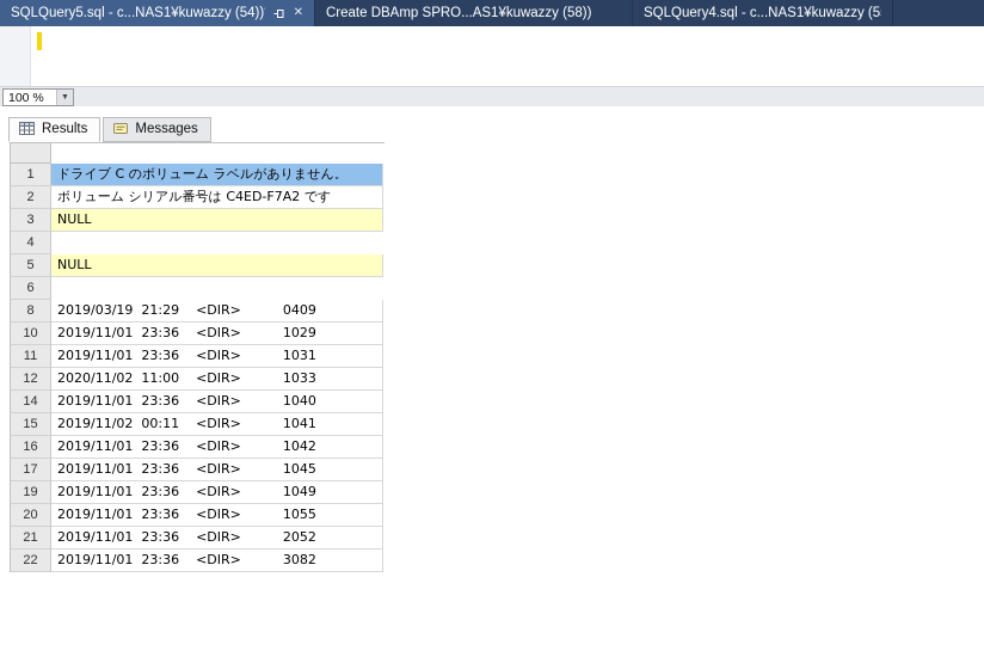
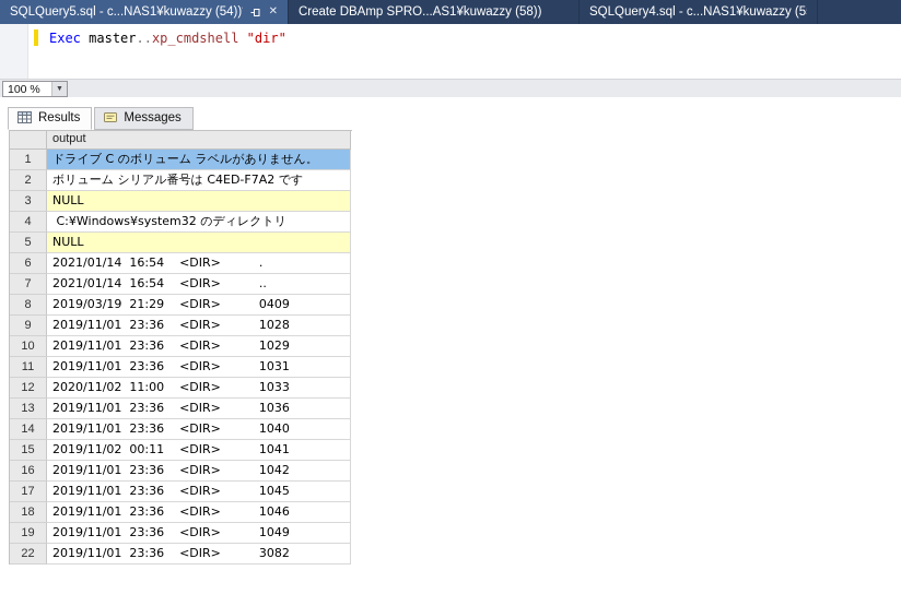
  SQLQuery5.sql - c...NAS1¥kuwazzy (54))
  ✕
  Create DBAmp SPRO...AS1¥kuwazzy (58))
  SQLQuery4.sql - c...NAS1¥kuwazzy (5
+ Exec master..xp_cmdshell "dir"
  100 %
  Results
  Messages
+ output
  1
  ドライブ C のボリューム ラベルがありません。
  2
  ボリューム シリアル番号は C4ED-F7A2 です
  3
  NULL
  4
+ C:¥Windows¥system32 のディレクトリ
  5
  NULL
  6
+ 2021/01/14 16:54 <DIR> .
+ 7
+ 2021/01/14 16:54 <DIR> ..
  8
  2019/03/19 21:29 <DIR> 0409
+ 9
+ 2019/11/01 23:36 <DIR> 1028
  10
  2019/11/01 23:36 <DIR> 1029
  11
  2019/11/01 23:36 <DIR> 1031
  12
  2020/11/02 11:00 <DIR> 1033
+ 13
+ 2019/11/01 23:36 <DIR> 1036
  14
  2019/11/01 23:36 <DIR> 1040
  15
  2019/11/02 00:11 <DIR> 1041
  16
  2019/11/01 23:36 <DIR> 1042
  17
  2019/11/01 23:36 <DIR> 1045
+ 18
+ 2019/11/01 23:36 <DIR> 1046
  19
  2019/11/01 23:36 <DIR> 1049
- 20
- 2019/11/01 23:36 <DIR> 1055
- 21
- 2019/11/01 23:36 <DIR> 2052
  22
  2019/11/01 23:36 <DIR> 3082
